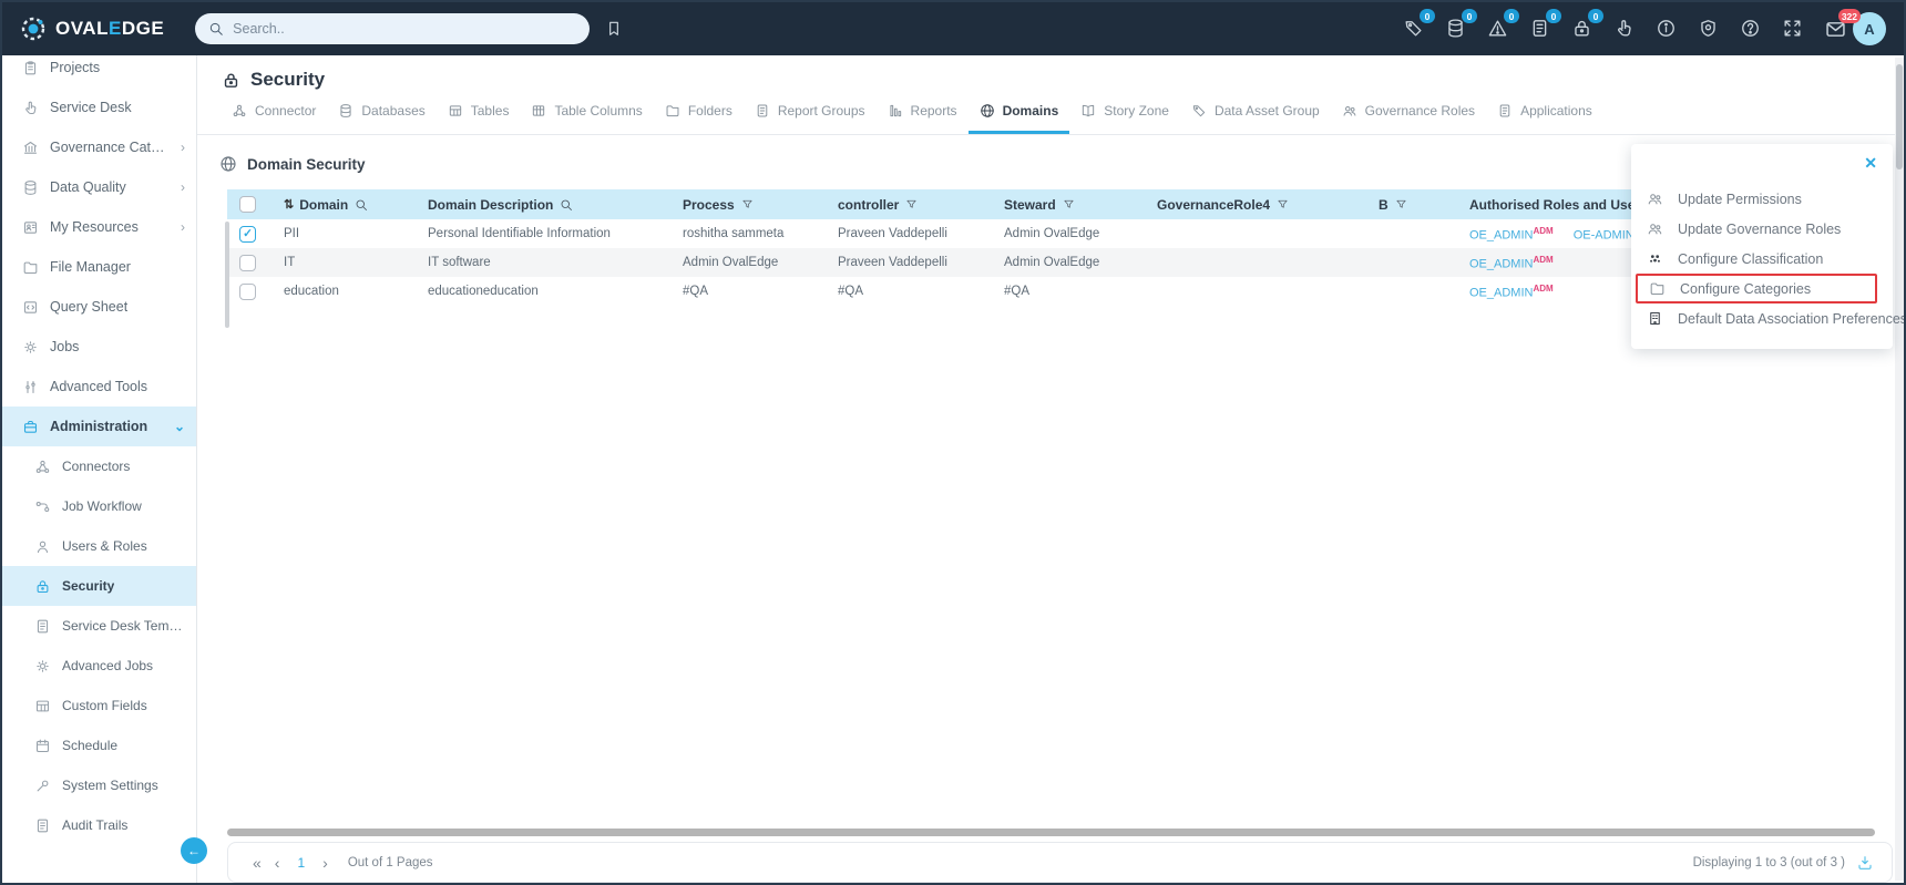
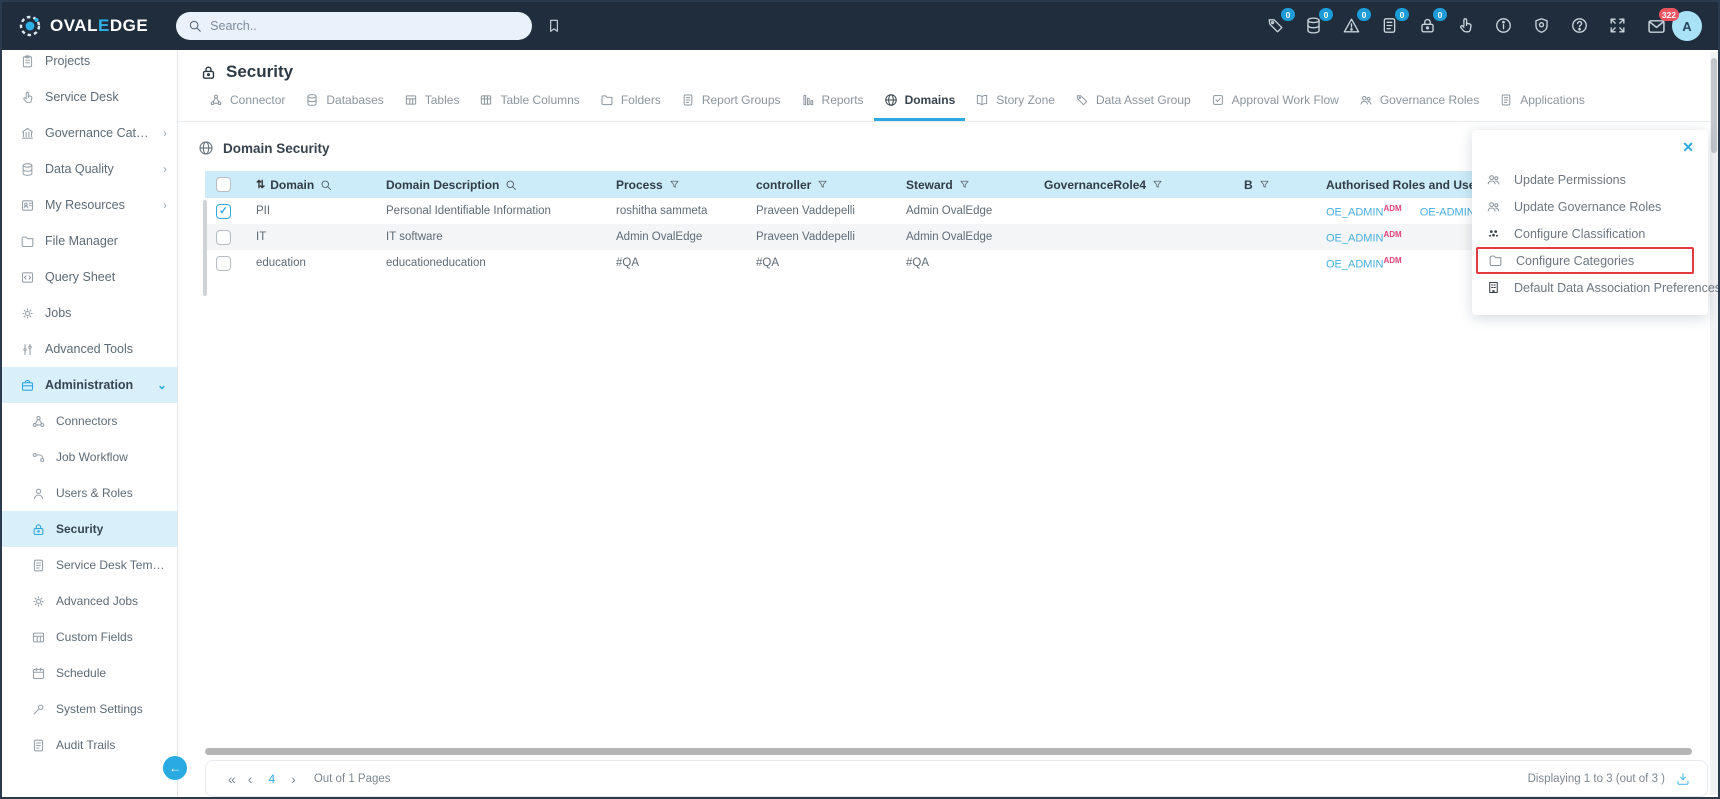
  OVALEDGE
  Search..
  0
  0
  0
  0
  0
  322
  A
  Projects
  Service Desk
  Governance Catalo
  ›
  Data Quality
  ›
  My Resources
  ›
  File Manager
  Query Sheet
  Jobs
  Advanced Tools
  Administration
  ⌄
  Connectors
  Job Workflow
  Users & Roles
  Security
  Service Desk Templa
  Advanced Jobs
  Custom Fields
  Schedule
  System Settings
  Audit Trails
  Security
  Connector
  Databases
  Tables
  Table Columns
  Folders
  Report Groups
  Reports
  Domains
  Story Zone
  Data Asset Group
+ Approval Work Flow
  Governance Roles
  Applications
  Domain Security
  ⇅
  Domain
  Domain Description
  Process
  controller
  Steward
  GovernanceRole4
  B
  Authorised Roles and Us
  ✓
  PII
  Personal Identifiable Information
  roshitha sammeta
  Praveen Vaddepelli
  Admin OvalEdge
  OE_ADMINADM
  OE-ADMIN
  IT
  IT software
  Admin OvalEdge
  Praveen Vaddepelli
  Admin OvalEdge
  OE_ADMINADM
  education
  educationeducation
  #QA
  #QA
  #QA
  OE_ADMINADM
  «
  ‹
- 1
+ 4
  ›
  Out of 1 Pages
  Displaying 1 to 3 (out of 3 )
  ✕
  Update Permissions
  Update Governance Roles
  Configure Classification
  Configure Categories
  Default Data Association Preferences
  ←
